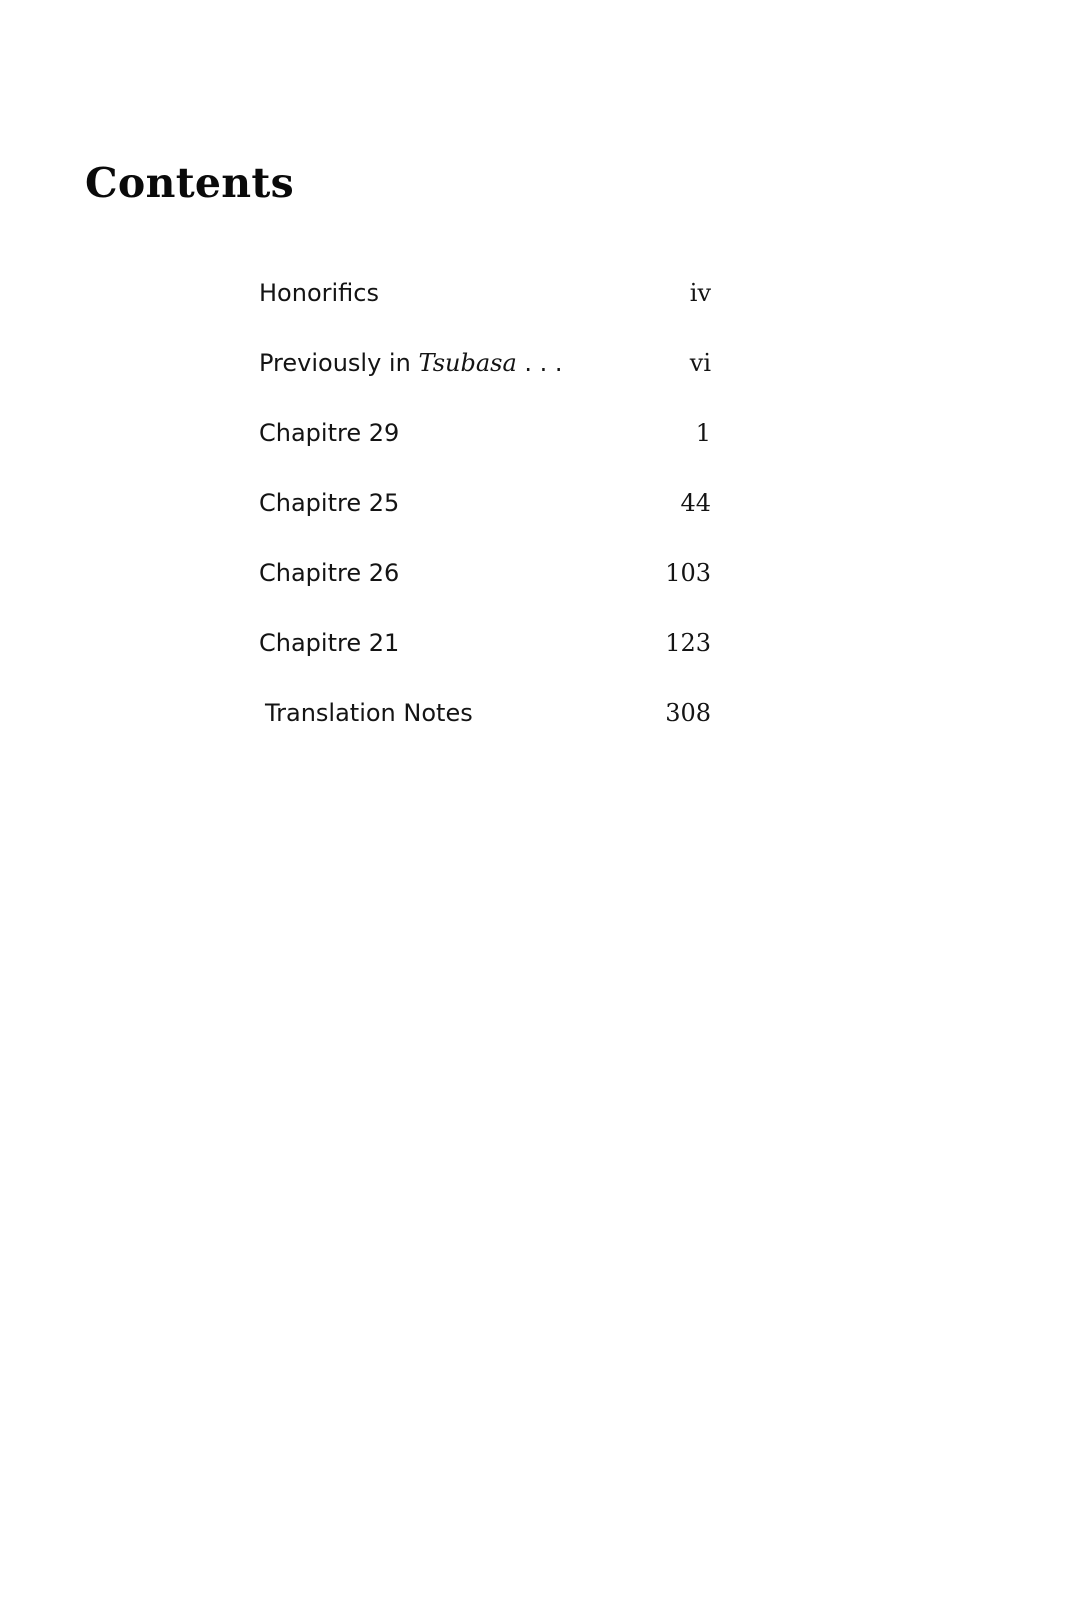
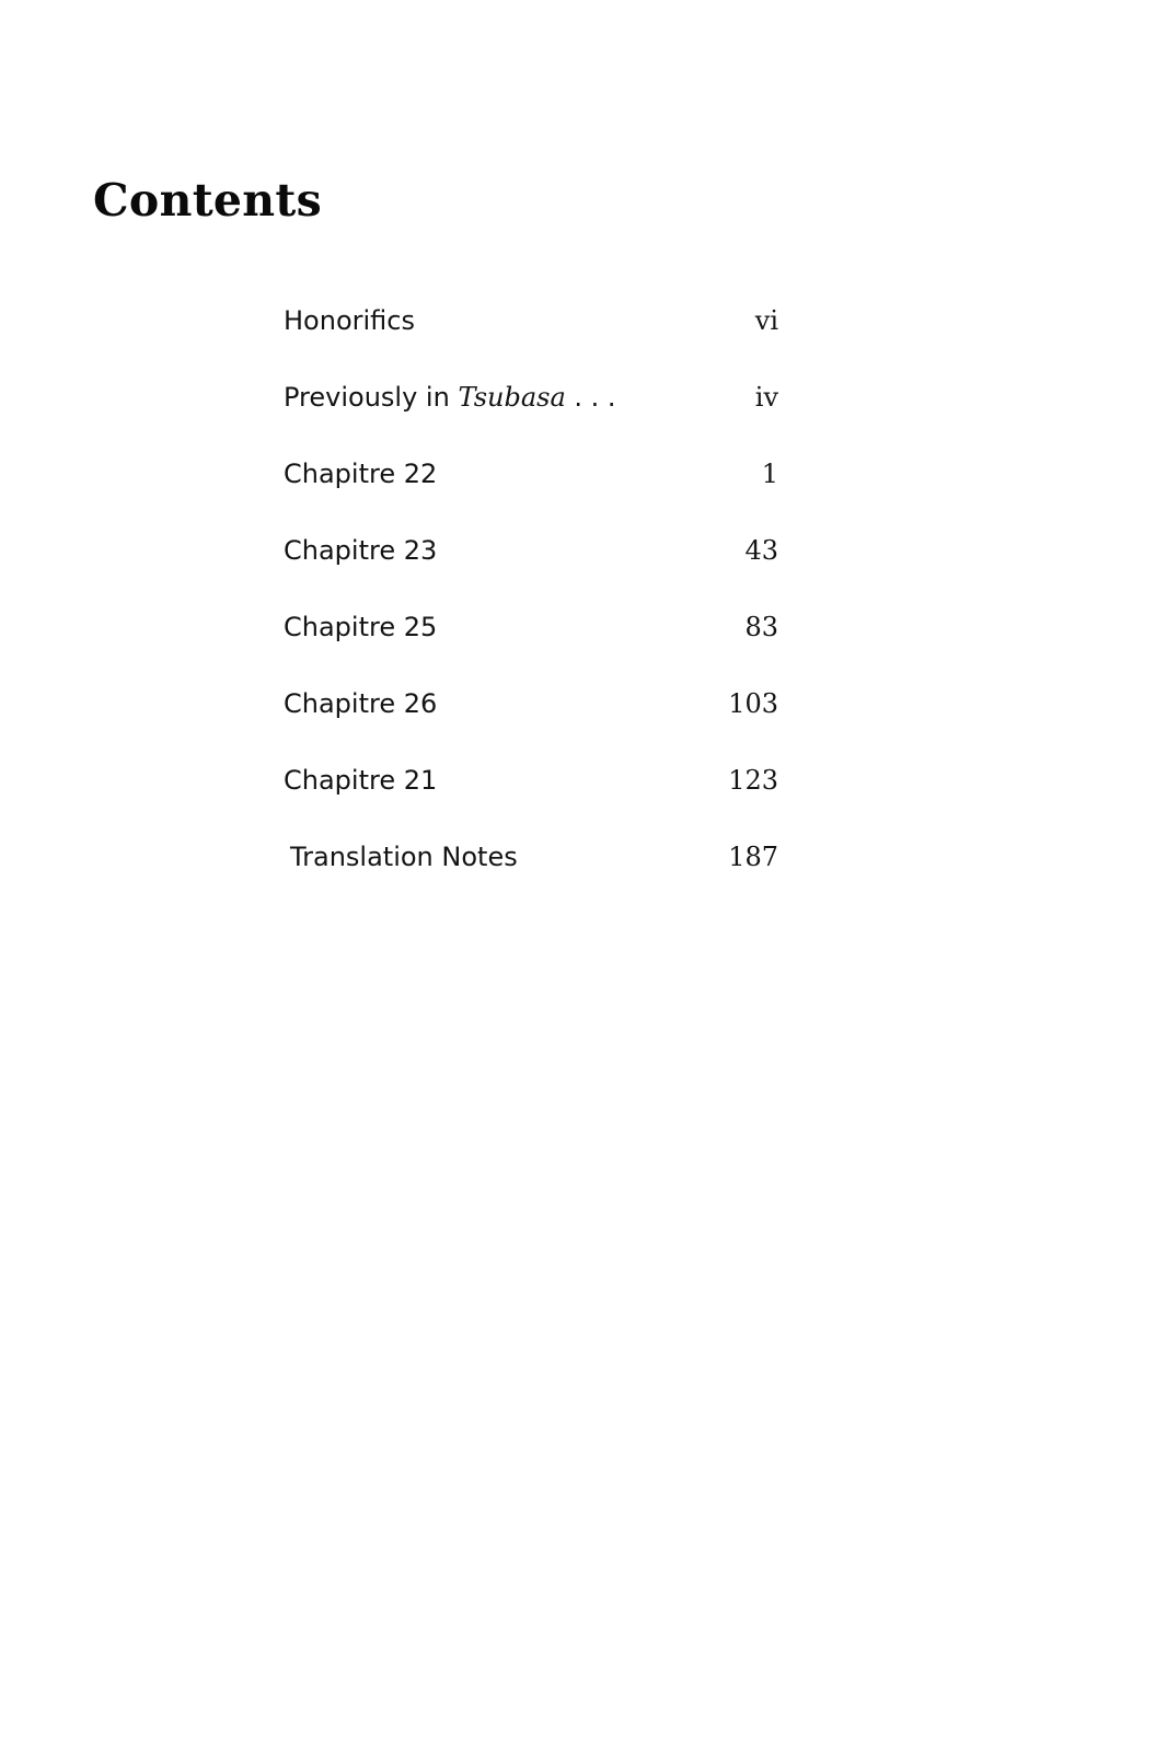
  Contents
  Honorifics
- iv
+ vi
  Previously in Tsubasa . . .
- vi
+ iv
- Chapitre 29
+ Chapitre 22
  1
+ Chapitre 23
+ 43
  Chapitre 25
- 44
+ 83
  Chapitre 26
  103
  Chapitre 21
  123
  Translation Notes
- 308
+ 187
